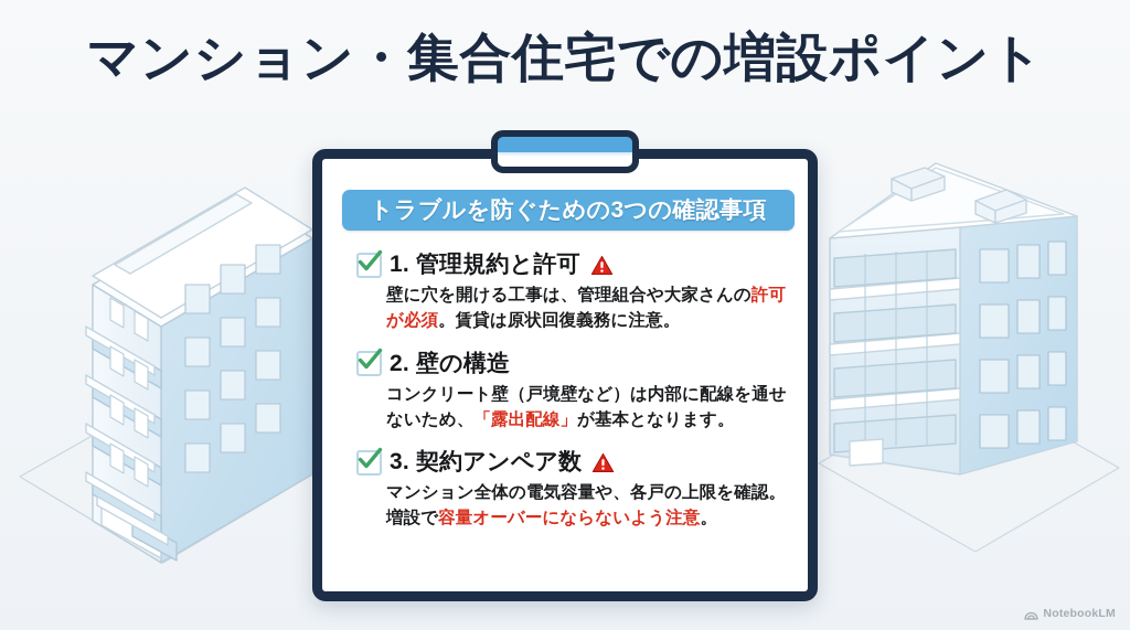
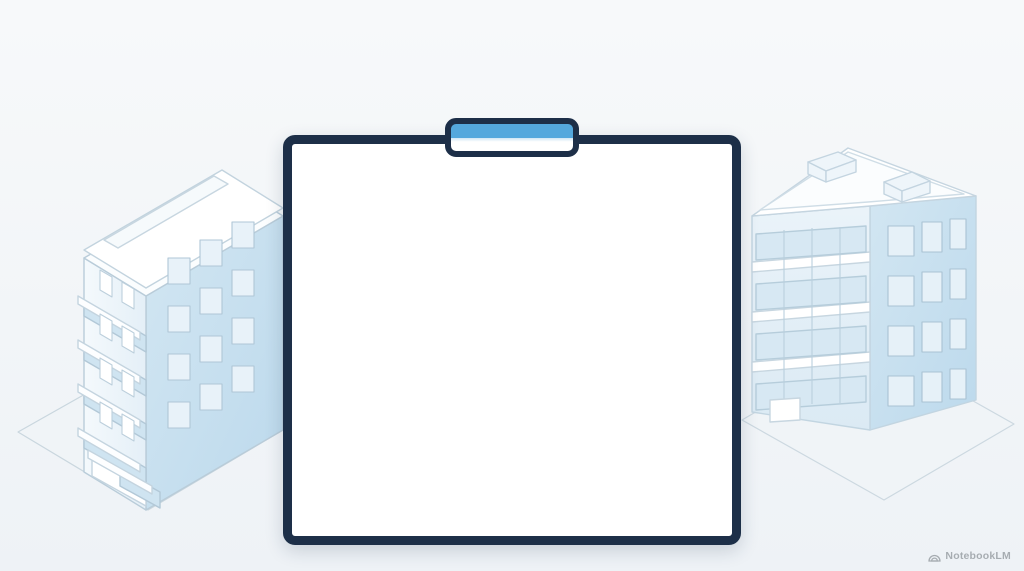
- マンション・集合住宅での増設ポイント
- トラブルを防ぐための3つの確認事項
- 1. 管理規約と許可
- 壁に穴を開ける工事は、管理組合や大家さんの許可が必須。賃貸は原状回復義務に注意。
- 2. 壁の構造
- コンクリート壁（戸境壁など）は内部に配線を通せないため、「露出配線」が基本となります。
- 3. 契約アンペア数
- マンション全体の電気容量や、各戸の上限を確認。増設で容量オーバーにならないよう注意。
  NotebookLM
